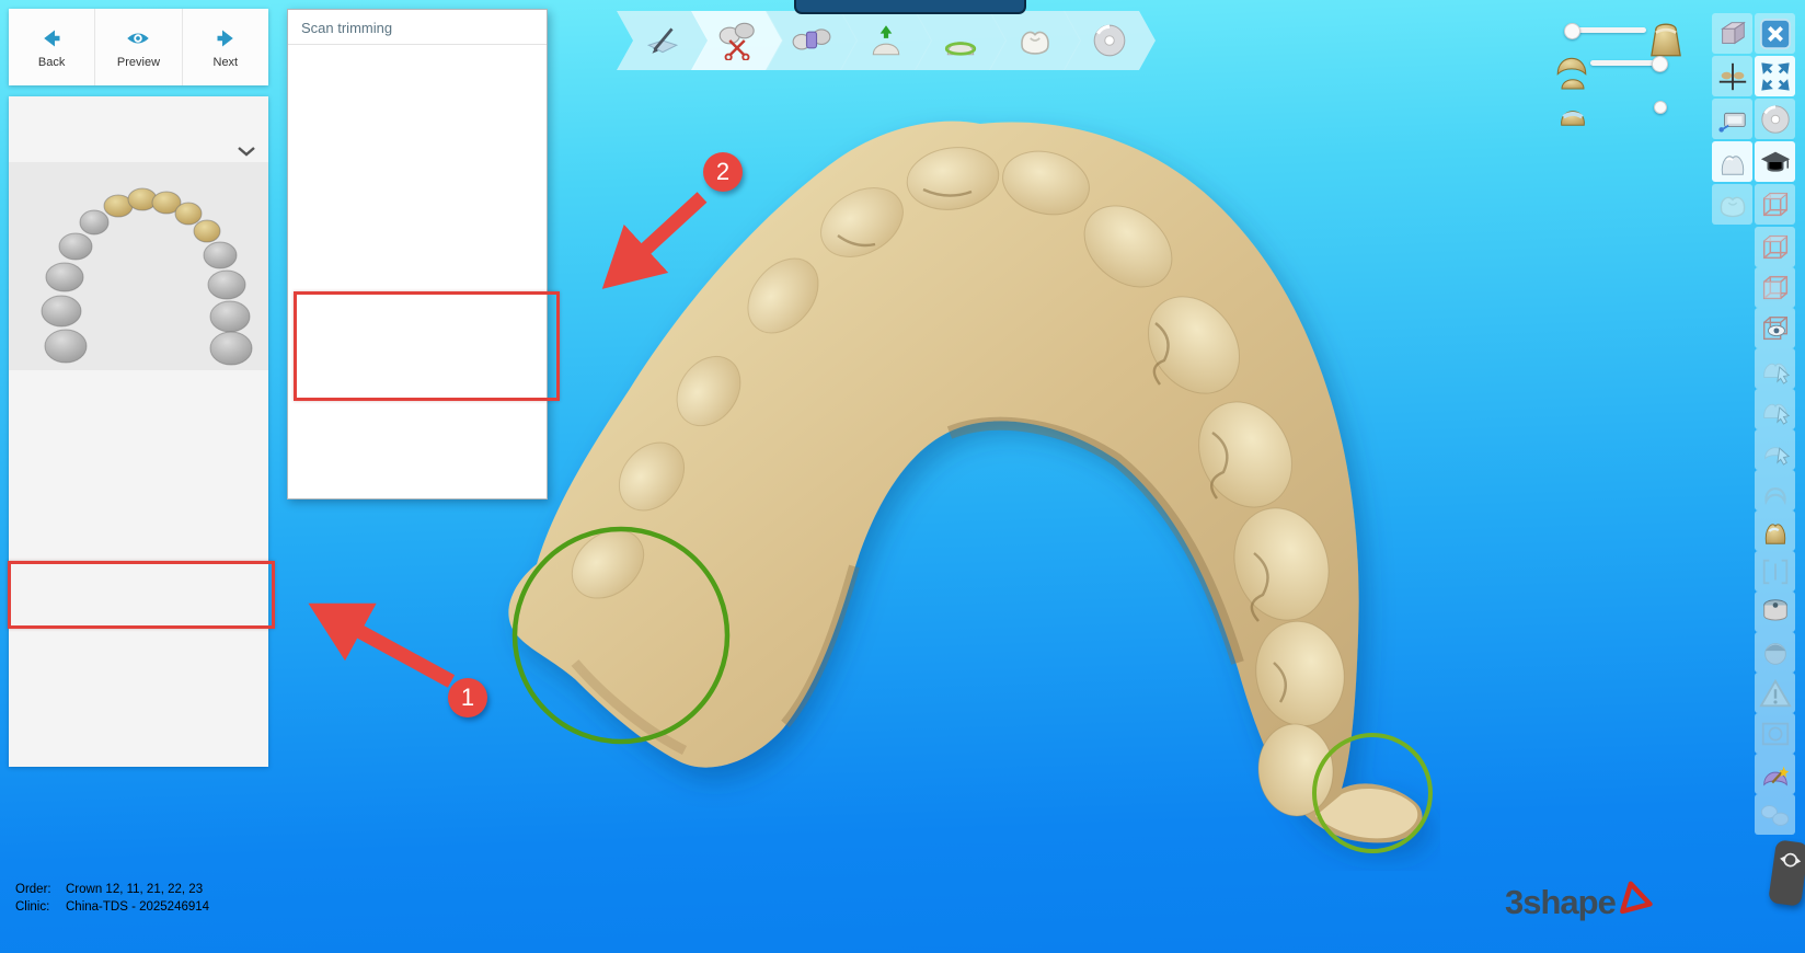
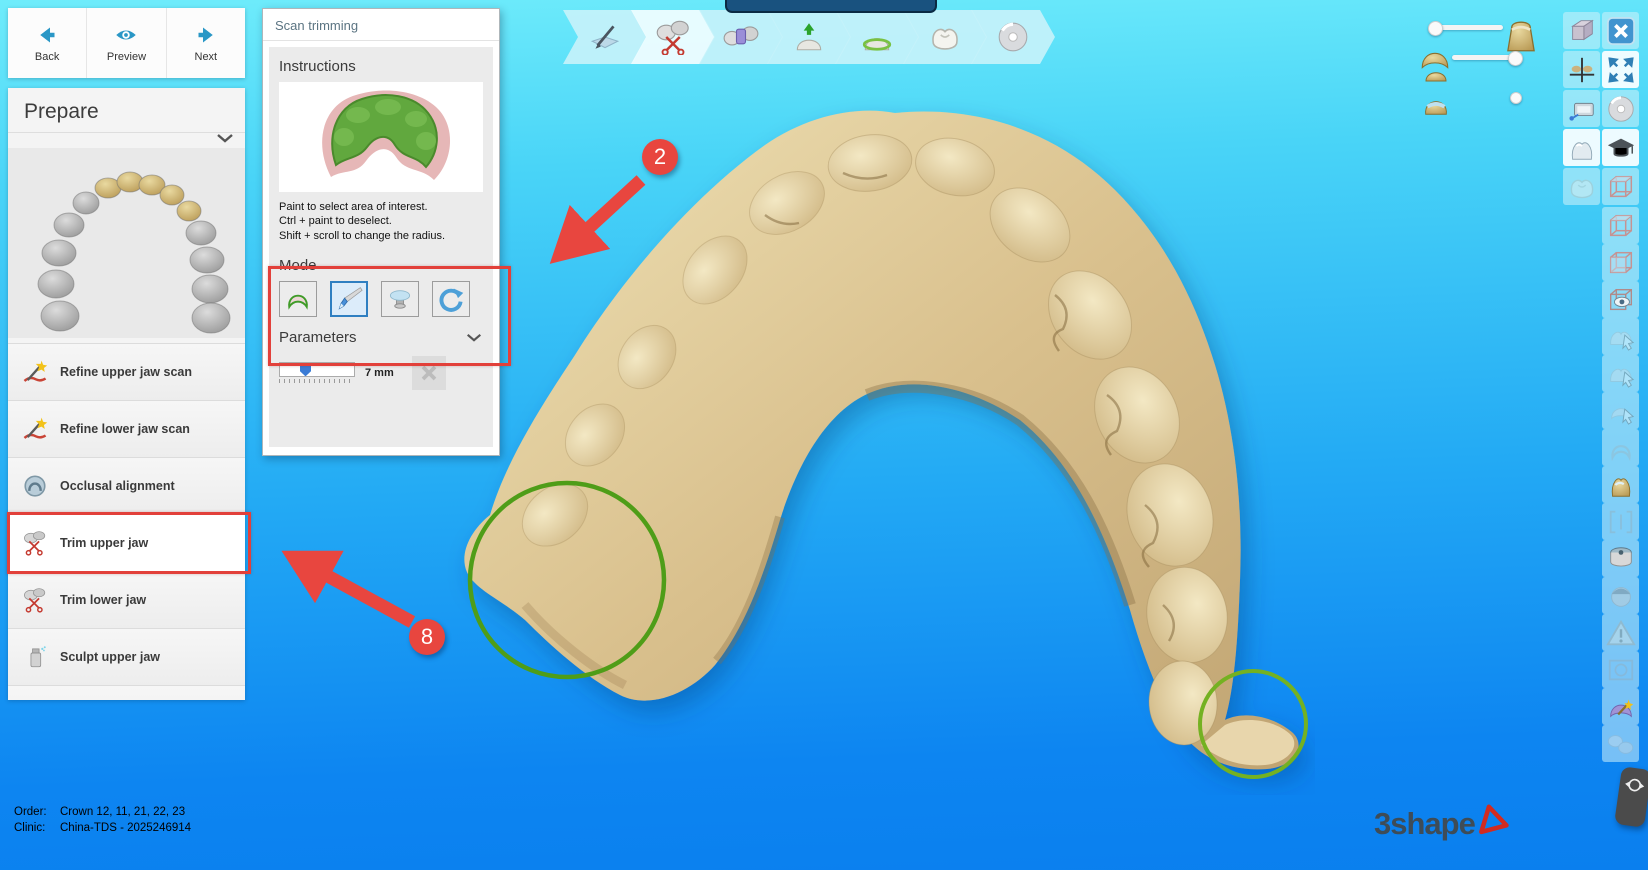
  Back
  Preview
  Next
+ Prepare
+ Refine upper jaw scan
+ Refine lower jaw scan
+ Occlusal alignment
+ Trim upper jaw
+ Trim lower jaw
+ Sculpt upper jaw
  Scan trimming
+ Instructions
+ Paint to select area of interest.
+ Ctrl + paint to deselect.
+ Shift + scroll to change the radius.
+ Mode
+ Parameters
+ 7 mm
- 1
+ 8
  2
  Order:
  Crown 12, 11, 21, 22, 23
  Clinic:
  China-TDS - 2025246914
  3shape
